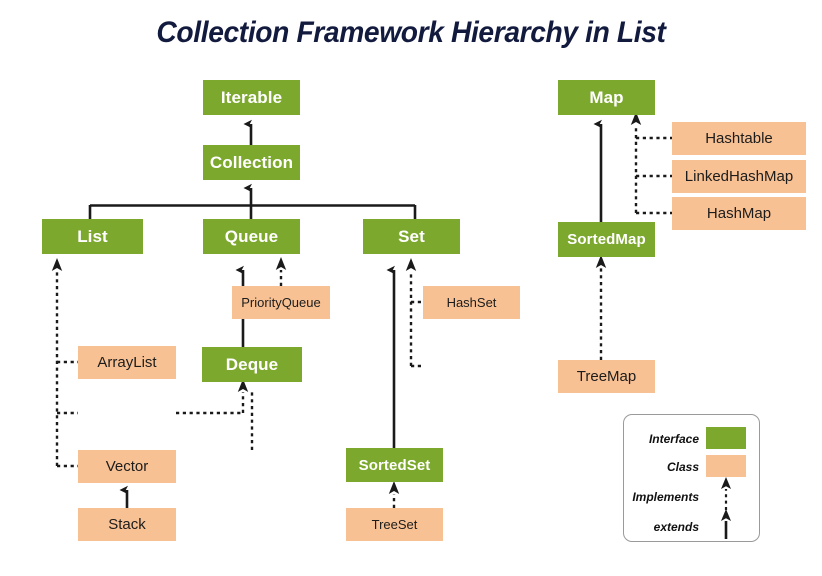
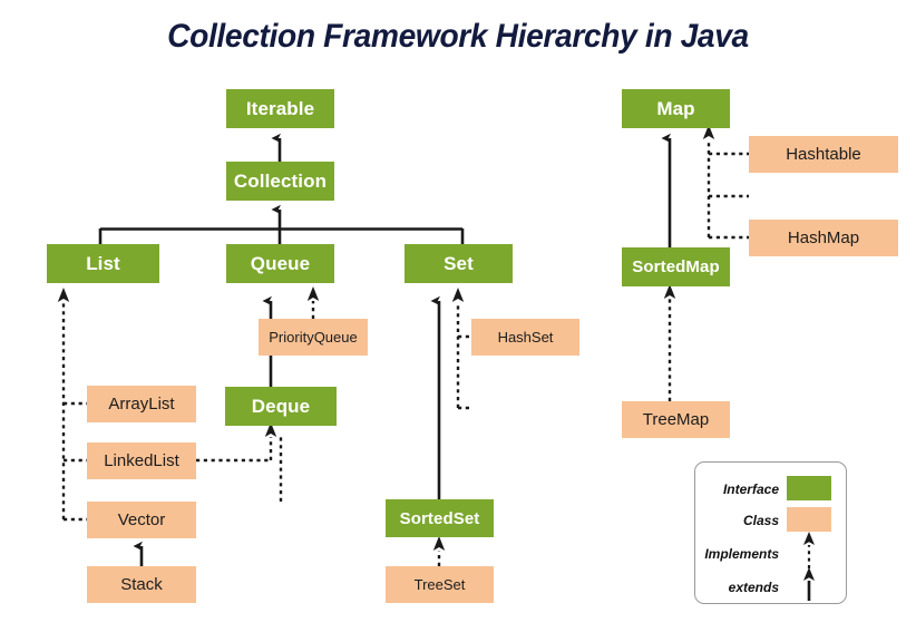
- Collection Framework Hierarchy in List
+ Collection Framework Hierarchy in Java
  Iterable
  Collection
  List
  Queue
  Set
  Deque
  SortedSet
  Map
  SortedMap
  ArrayList
+ LinkedList
  Vector
  Stack
  PriorityQueue
  HashSet
  TreeSet
  Hashtable
- LinkedHashMap
  HashMap
  TreeMap
  Interface
  Class
  Implements
  extends
